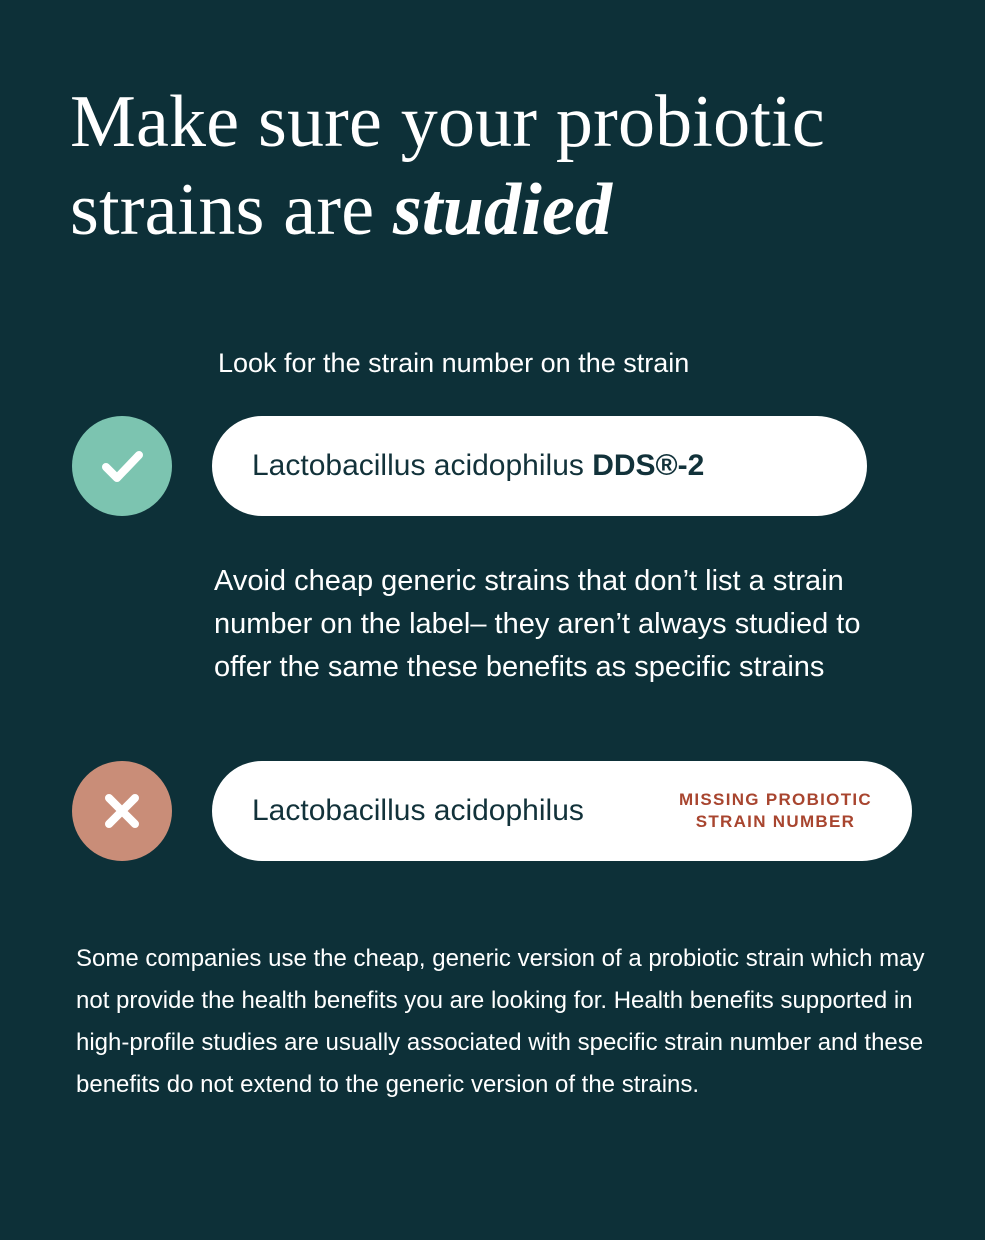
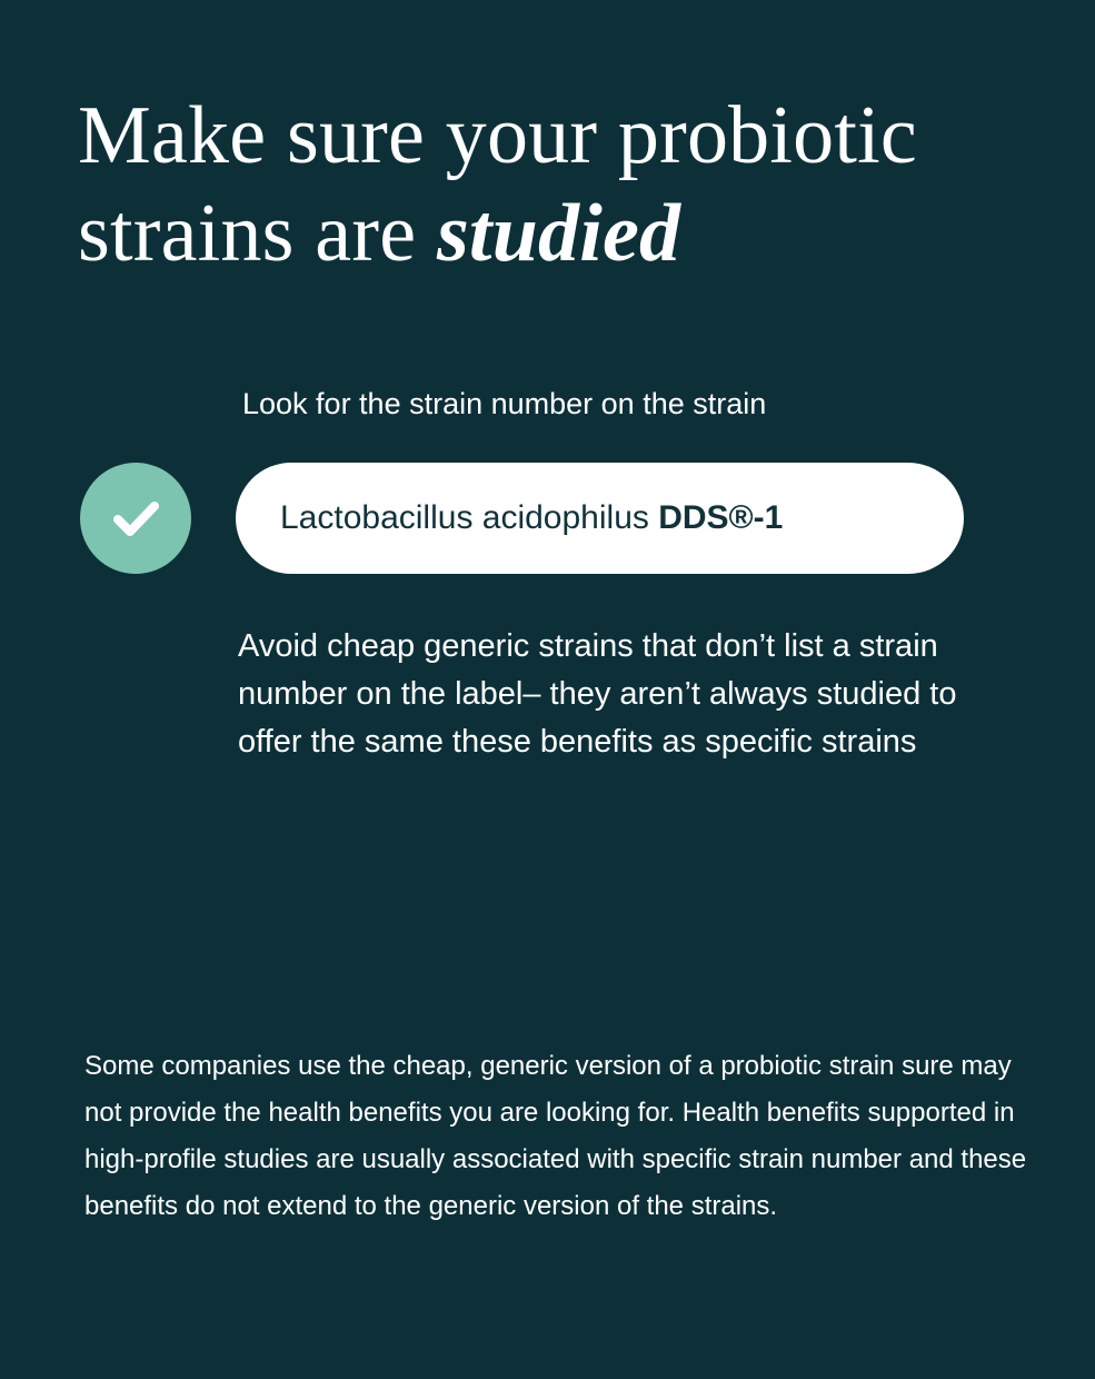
  Make sure your probiotic
  strains are studied
  Look for the strain number on the strain
- Lactobacillus acidophilus DDS®-2
+ Lactobacillus acidophilus DDS®-1
  Avoid cheap generic strains that don’t list a strain number on the label– they aren’t always studied to offer the same these benefits as specific strains
- Lactobacillus acidophilus
- MISSING PROBIOTIC
- STRAIN NUMBER
- Some companies use the cheap, generic version of a probiotic strain which may not provide the health benefits you are looking for. Health benefits supported in high-profile studies are usually associated with specific strain number and these benefits do not extend to the generic version of the strains.
+ Some companies use the cheap, generic version of a probiotic strain sure may not provide the health benefits you are looking for. Health benefits supported in high-profile studies are usually associated with specific strain number and these benefits do not extend to the generic version of the strains.
